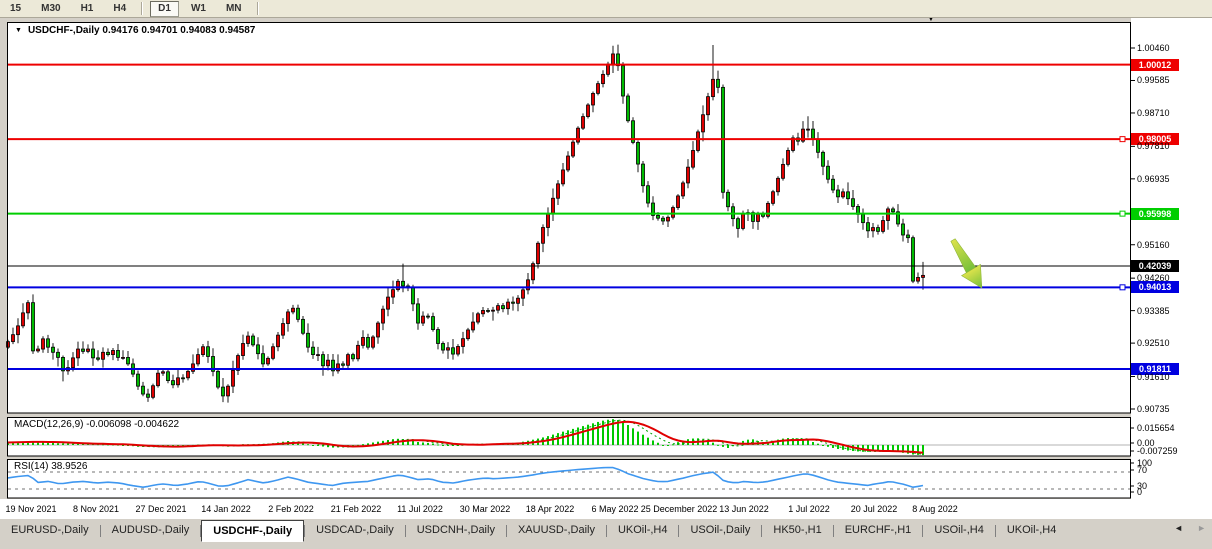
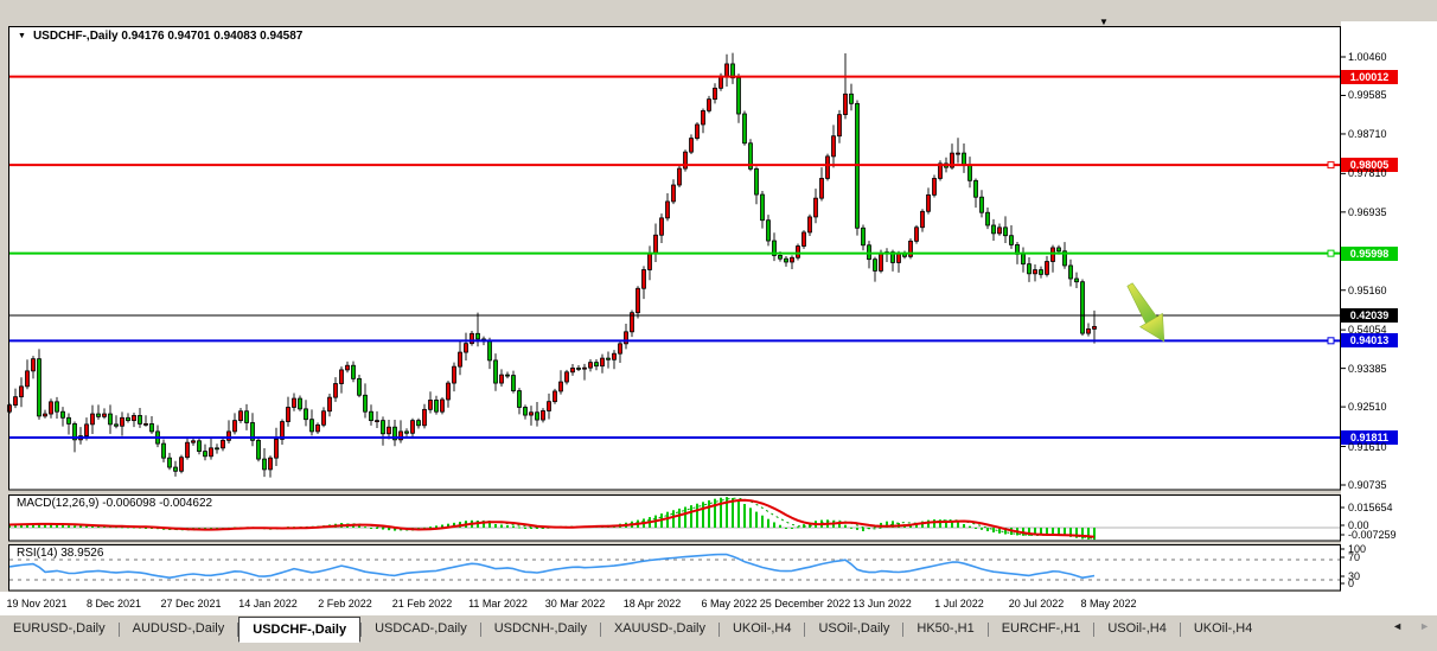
- 15
- M30
- H1
- H4
- D1
- W1
- MN
  1.00012
  0.98005
  0.95998
  0.42039
  0.94013
  0.91811
  1.00460
  0.99585
  0.98710
  0.97810
  0.96935
  0.95160
- 0.94260
+ 0.54054
  0.93385
  0.92510
  0.91610
  0.90735
  0.015654
  0.00
  -0.007259
  100
  70
  30
  0
  19 Nov 2021
- 8 Nov 2021
+ 8 Dec 2021
  27 Dec 2021
  14 Jan 2022
  2 Feb 2022
  21 Feb 2022
- 11 Jul 2022
+ 11 Mar 2022
  30 Mar 2022
  18 Apr 2022
  6 May 2022
  25 December 2022
  13 Jun 2022
  1 Jul 2022
  20 Jul 2022
- 8 Aug 2022
+ 8 May 2022
  USDCHF-,Daily 0.94176 0.94701 0.94083 0.94587
  MACD(12,26,9) -0.006098 -0.004622
  RSI(14) 38.9526
  ▼
  EURUSD-,Daily
  AUDUSD-,Daily
  USDCHF-,Daily
  USDCAD-,Daily
  USDCNH-,Daily
  XAUUSD-,Daily
  UKOil-,H4
  USOil-,Daily
  HK50-,H1
  EURCHF-,H1
  USOil-,H4
  UKOil-,H4
  ◄
  ►
